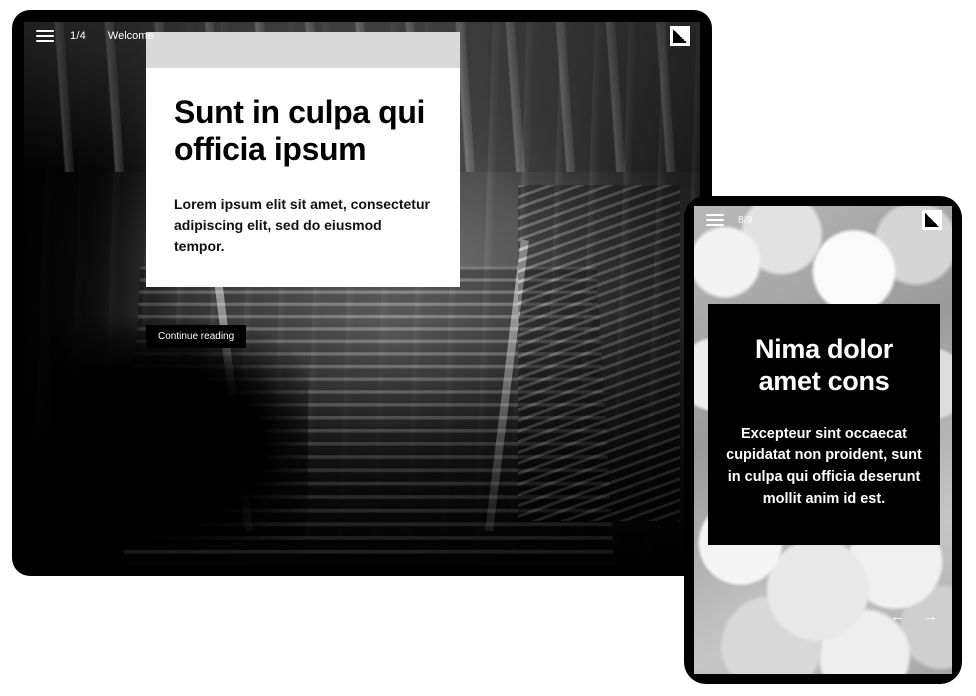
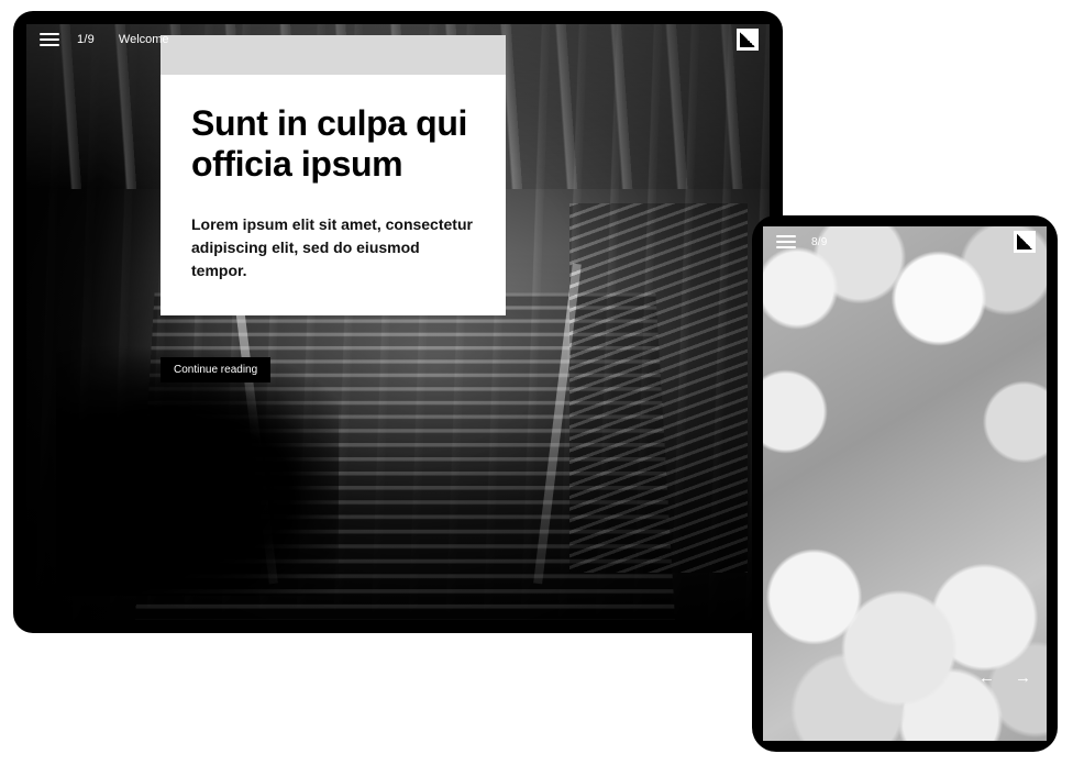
- 1/4
+ 1/9
  Welcome
  Sunt in culpa qui officia ipsum
  Lorem ipsum elit sit amet, consectetur adipiscing elit, sed do eiusmod tempor.
  Continue reading
  8/9
- Nima dolor amet cons
- Excepteur sint occaecat cupidatat non proident, sunt in culpa qui officia deserunt mollit anim id est.
  ←
  →
